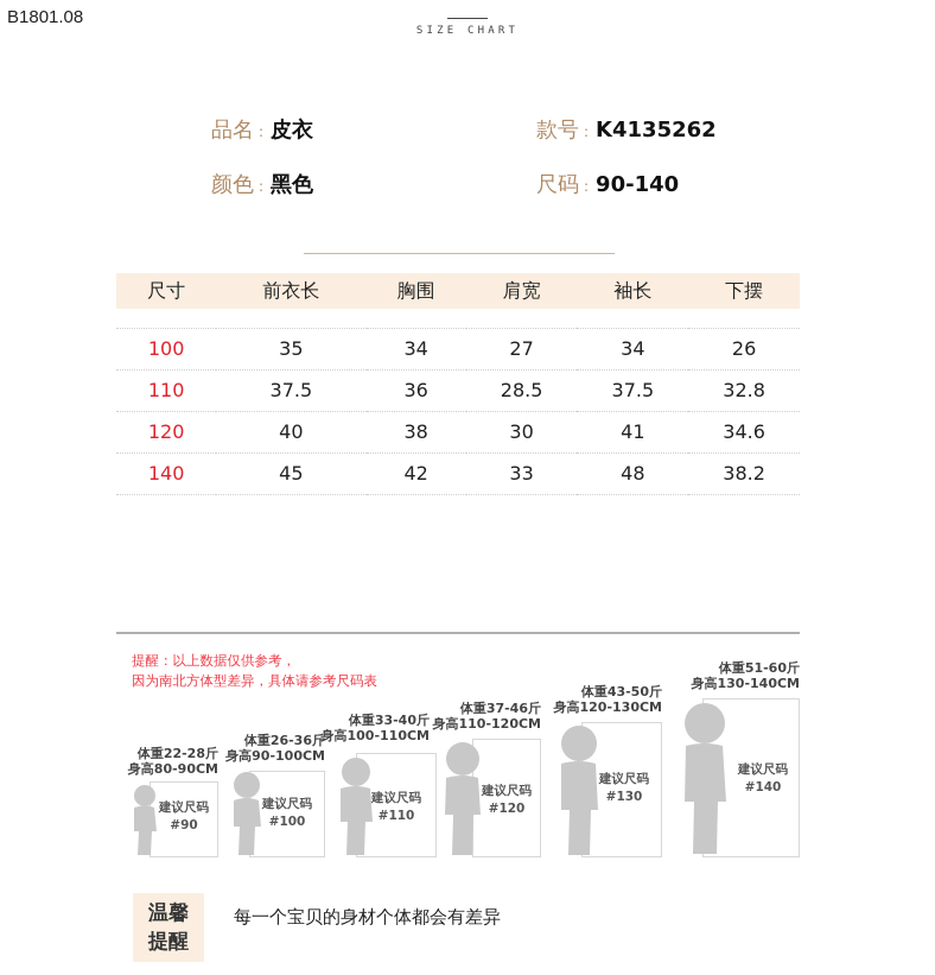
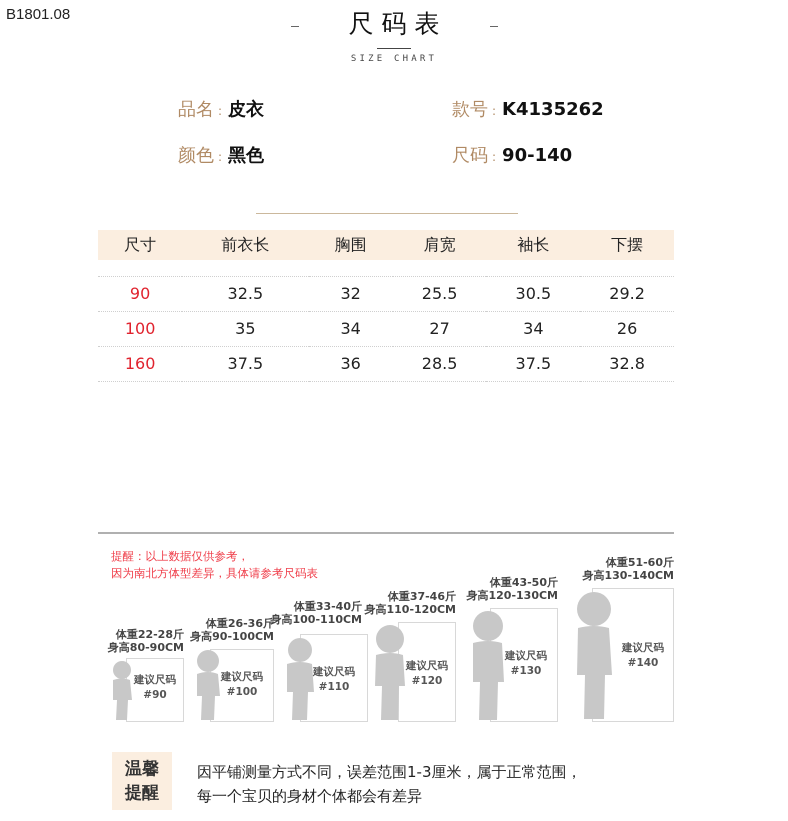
  B1801.08
+ 尺码表
  SIZE CHART
  品名
  :
  皮衣
  款号
  :
  K4135262
  颜色
  :
  黑色
  尺码
  :
  90-140
  尺寸	前衣长	胸围	肩宽	袖长	下摆
+ 90	32.5	32	25.5	30.5	29.2
  100	35	34	27	34	26
- 110	37.5	36	28.5	37.5	32.8
+ 160	37.5	36	28.5	37.5	32.8
- 120	40	38	30	41	34.6
- 140	45	42	33	48	38.2
  提醒：以上数据仅供参考，
  因为南北方体型差异，具体请参考尺码表
  体重22-28斤
  身高80-90CM
  建议尺码
  #90
  体重26-36斤
  身高90-100CM
  建议尺码
  #100
  体重33-40斤
  身高100-110CM
  建议尺码
  #110
  体重37-46斤
  身高110-120CM
  建议尺码
  #120
  体重43-50斤
  身高120-130CM
  建议尺码
  #130
  体重51-60斤
  身高130-140CM
  建议尺码
  #140
  温馨
  提醒
+ 因平铺测量方式不同，误差范围1-3厘米，属于正常范围，
  每一个宝贝的身材个体都会有差异
